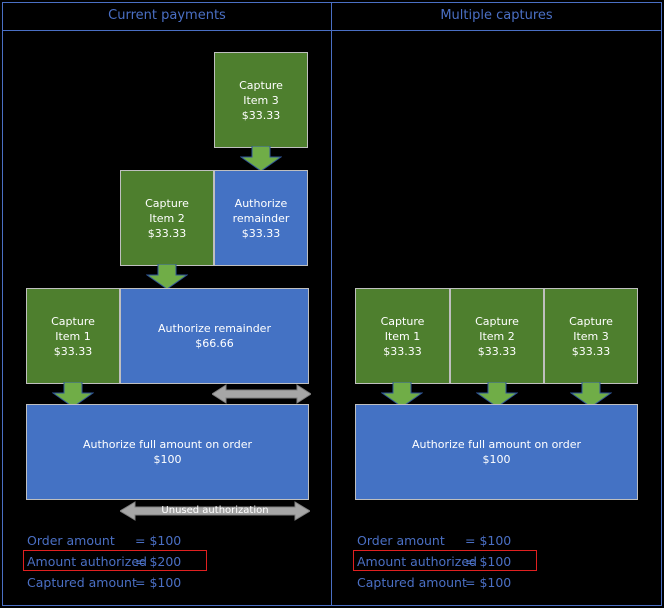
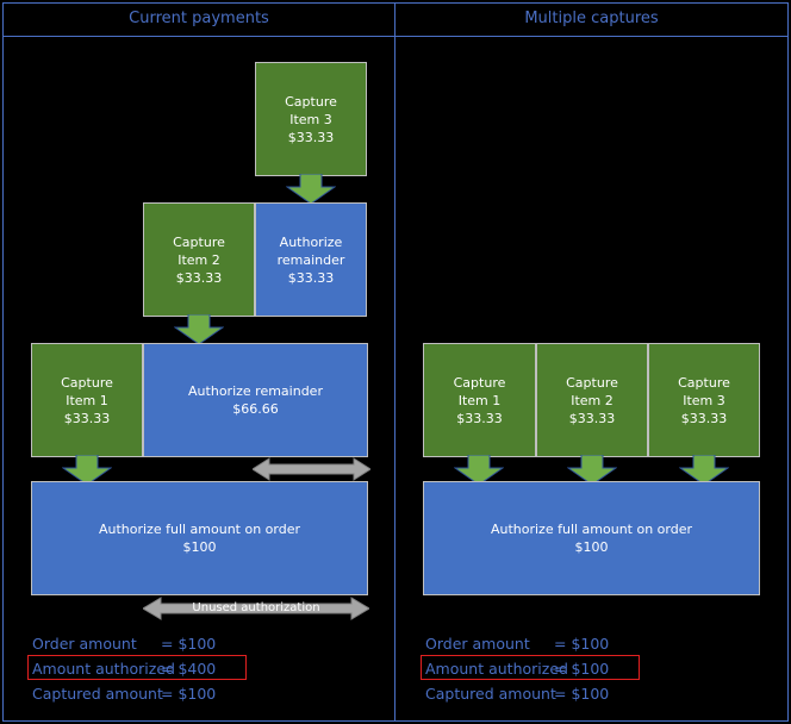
  Current payments
  Multiple captures
  Capture
  Item 3
  $33.33
  Capture
  Item 2
  $33.33
  Authorize
  remainder
  $33.33
  Capture
  Item 1
  $33.33
  Authorize remainder
  $66.66
  Authorize full amount on order
  $100
  Unused authorization
  Order amount = $100
- Amount authoriz = $200
+ Amount authoriz = $400
  Captured amount= $100
  Capture
  Item 1
  $33.33
  Capture
  Item 2
  $33.33
  Capture
  Item 3
  $33.33
  Authorize full amount on order
  $100
  Order amount = $100
  Amount authoriz = $100
  Captured amount= $100
